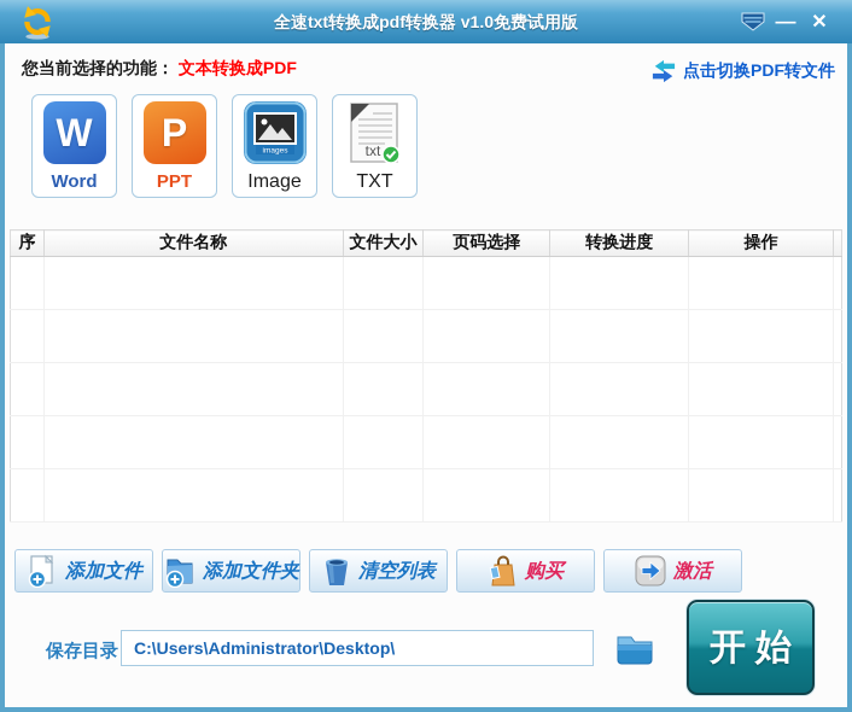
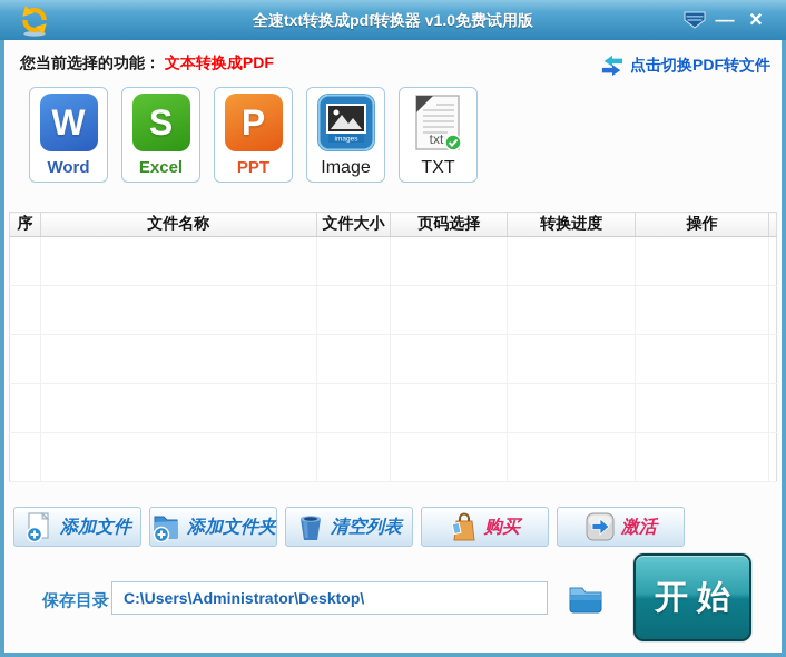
  全速txt转换成pdf转换器 v1.0免费试用版
  —
  ✕
  您当前选择的功能： 文本转换成PDF
  点击切换PDF转文件
  W
  Word
+ S
+ Excel
  P
  PPT
  Image
  txt
  TXT
  序	文件名称	文件大小	页码选择	转换进度	操作
  添加文件
  添加文件夹
  清空列表
  购买
  激活
  保存目录
  C:\Users\Administrator\Desktop\
  开始
